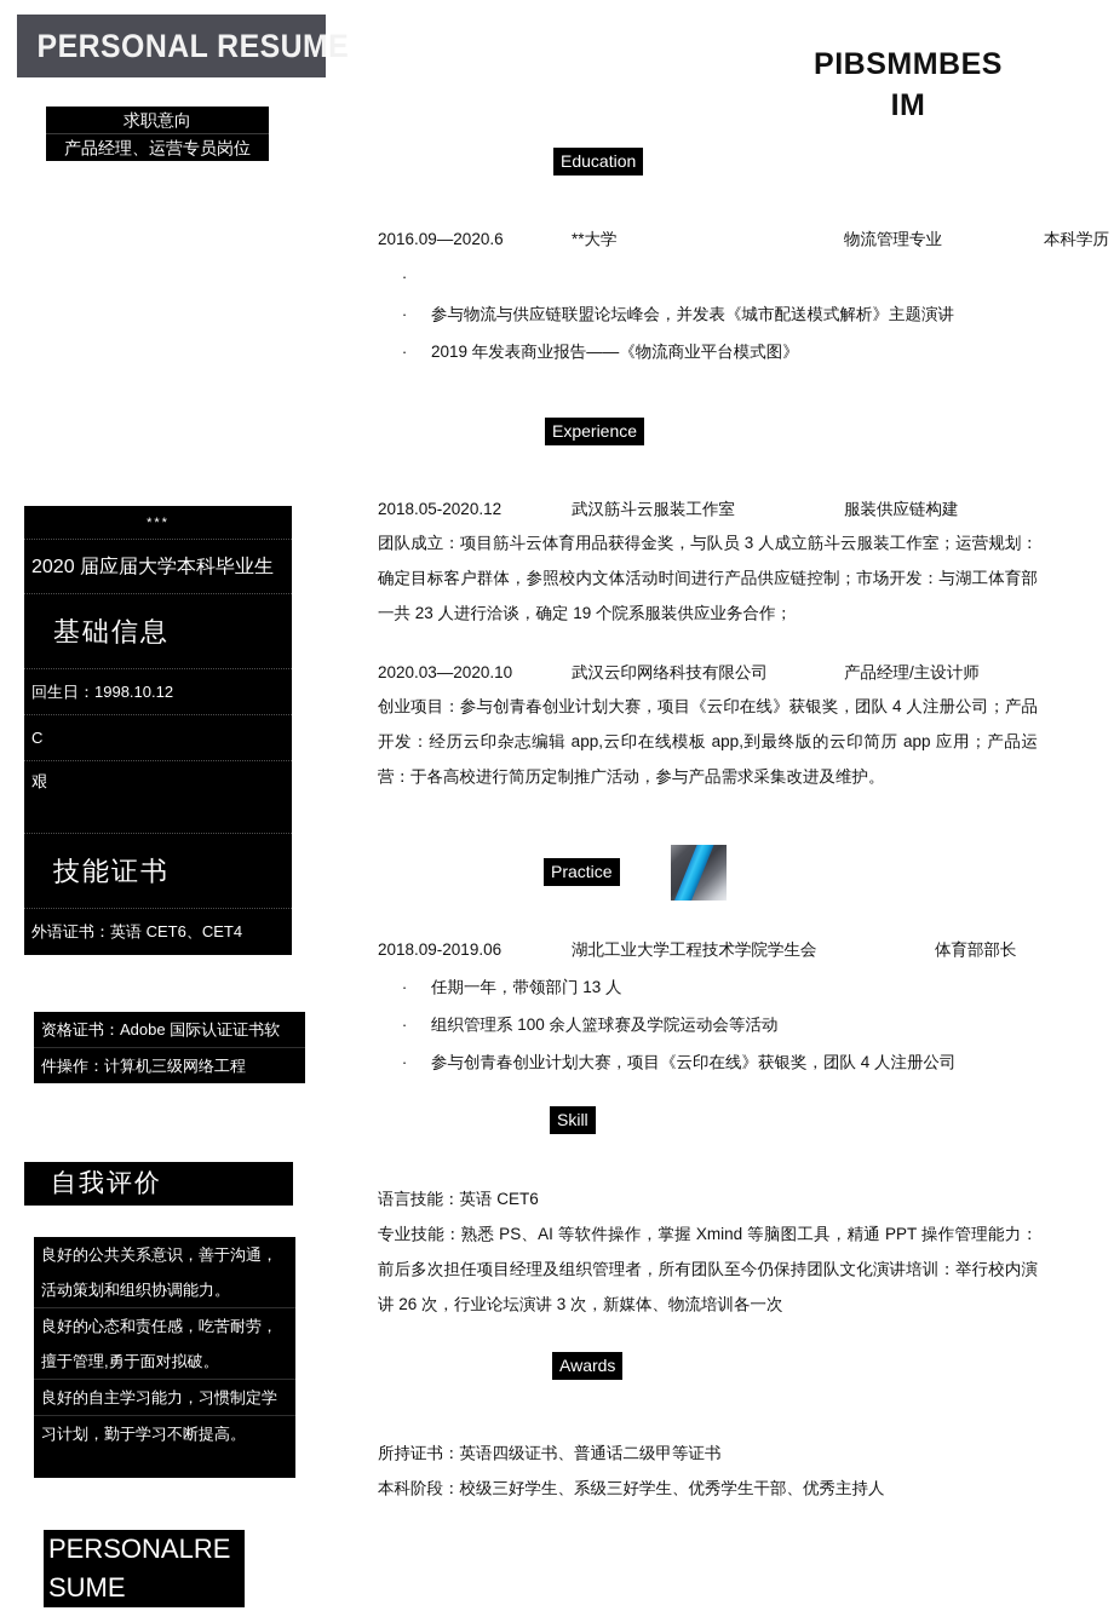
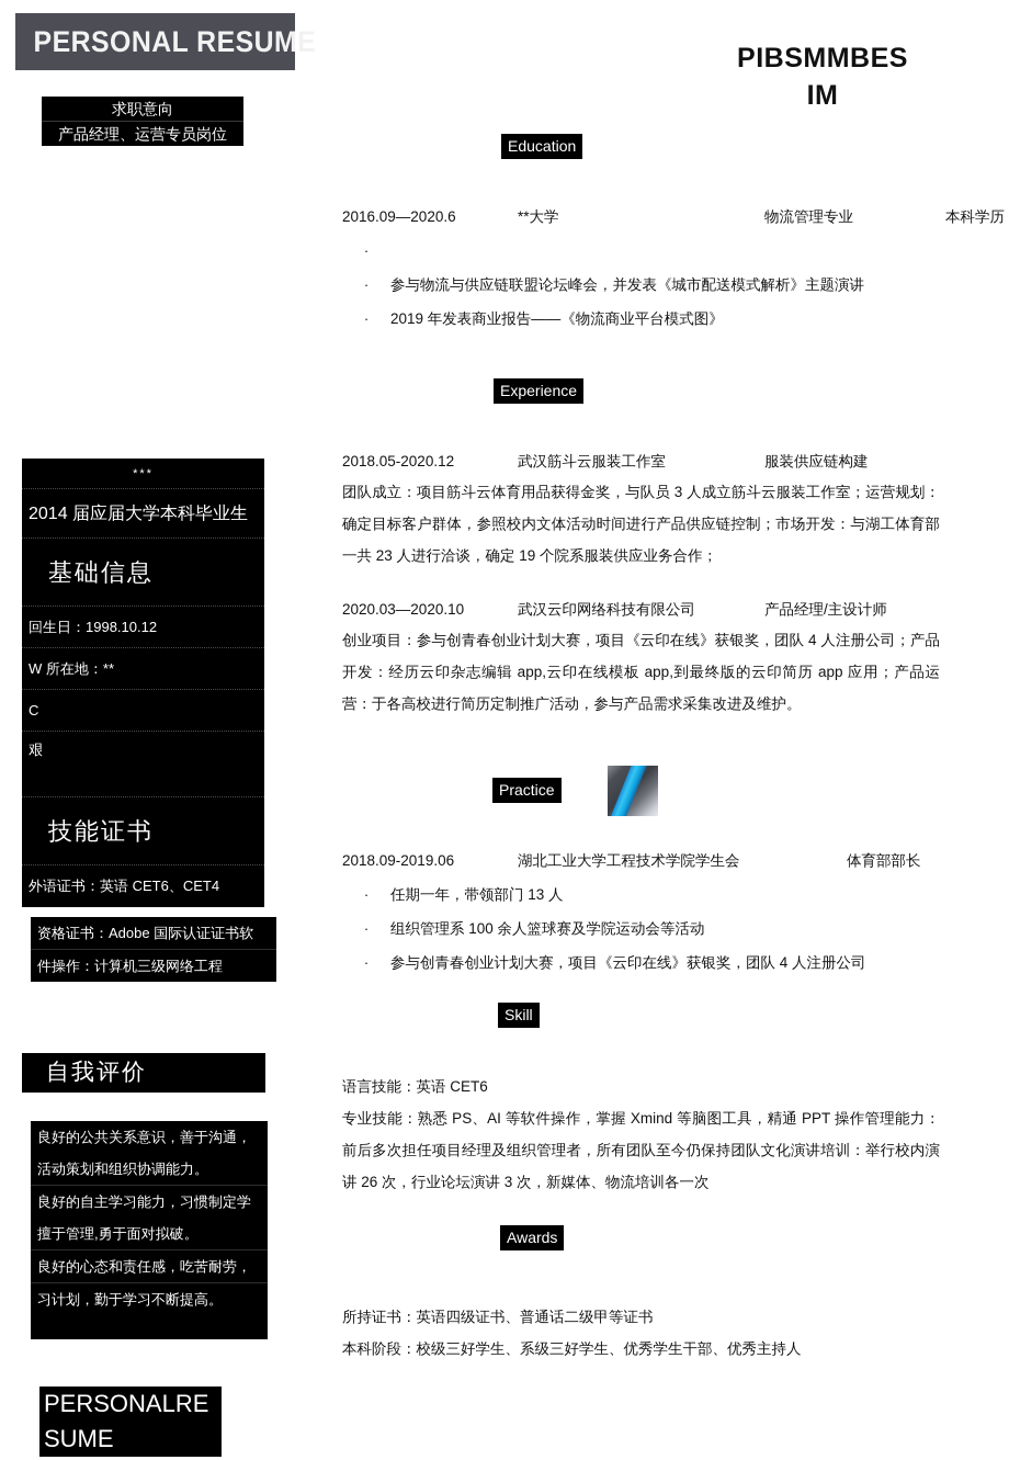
  PERSONAL RESUME
  求职意向
  产品经理、运营专员岗位
  PIBSMMBES
  IM
  ***
- 2020 届应届大学本科毕业生
+ 2014 届应届大学本科毕业生
  基础信息
  回生日：1998.10.12
+ W 所在地：**
  C
  艰
  技能证书
  外语证书：英语 CET6、CET4
  资格证书：Adobe 国际认证证书软
  件操作：计算机三级网络工程
  自我评价
  良好的公共关系意识，善于沟通，
  活动策划和组织协调能力。
- 良好的心态和责任感，吃苦耐劳，
+ 良好的自主学习能力，习惯制定学
  擅于管理,勇于面对拟破。
- 良好的自主学习能力，习惯制定学
+ 良好的心态和责任感，吃苦耐劳，
  习计划，勤于学习不断提高。
  PERSONALRE
  SUME
  Education
  2016.09—2020.6
  **大学
  物流管理专业
  本科学历
  ·
  ·
  参与物流与供应链联盟论坛峰会，并发表《城市配送模式解析》主题演讲
  ·
  2019 年发表商业报告——《物流商业平台模式图》
  Experience
  2018.05-2020.12
  武汉筋斗云服装工作室
  服装供应链构建
  团队成立：项目筋斗云体育用品获得金奖，与队员 3 人成立筋斗云服装工作室；运营规划：确定目标客户群体，参照校内文体活动时间进行产品供应链控制；市场开发：与湖工体育部一共 23 人进行洽谈，确定 19 个院系服装供应业务合作；
  2020.03—2020.10
  武汉云印网络科技有限公司
  产品经理/主设计师
  创业项目：参与创青春创业计划大赛，项目《云印在线》获银奖，团队 4 人注册公司；产品开发：经历云印杂志编辑 app,云印在线模板 app,到最终版的云印简历 app 应用；产品运营：于各高校进行简历定制推广活动，参与产品需求采集改进及维护。
  Practice
  2018.09-2019.06
  湖北工业大学工程技术学院学生会
  体育部部长
  ·
  任期一年，带领部门 13 人
  ·
  组织管理系 100 余人篮球赛及学院运动会等活动
  ·
  参与创青春创业计划大赛，项目《云印在线》获银奖，团队 4 人注册公司
  Skill
  语言技能：英语 CET6
  专业技能：熟悉 PS、AI 等软件操作，掌握 Xmind 等脑图工具，精通 PPT 操作管理能力：前后多次担任项目经理及组织管理者，所有团队至今仍保持团队文化演讲培训：举行校内演讲 26 次，行业论坛演讲 3 次，新媒体、物流培训各一次
  Awards
  所持证书：英语四级证书、普通话二级甲等证书
  本科阶段：校级三好学生、系级三好学生、优秀学生干部、优秀主持人
